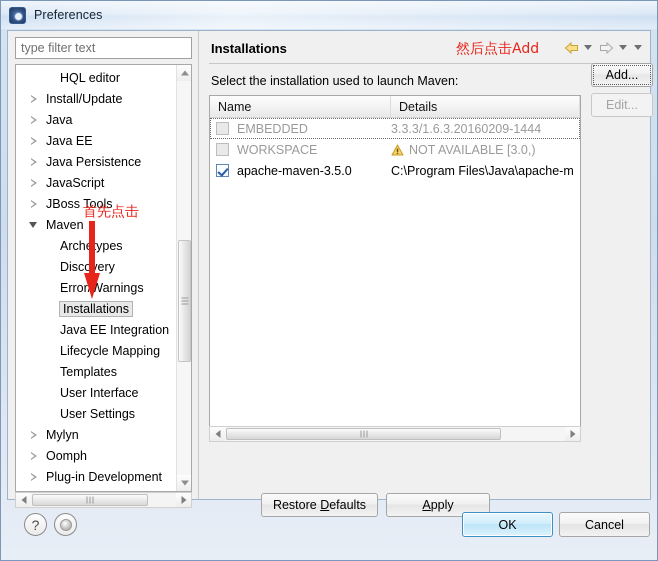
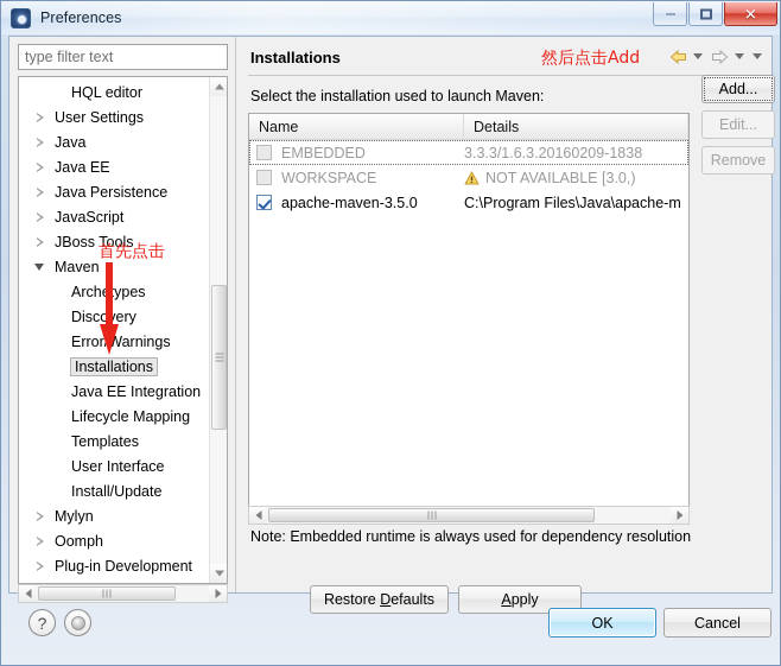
  Preferences
+ ✕
  type filter text
  HQL editor
- Install/Update
+ User Settings
  Java
  Java EE
  Java Persistence
  JavaScript
  JBoss Tools
  Maven
  Archypes
  Discoery
  ErrorWarnings
  Installations
  Java EE Integration
  Lifecycle Mapping
  Templates
  User Interface
- User Settings
+ Install/Update
  Mylyn
  Oomph
  Plug-in Development
  Installations
  Select the installation used to launch Maven:
  Name
  Details
  EMBEDDED
- 3.3.3/1.6.3.20160209-1444
+ 3.3.3/1.6.3.20160209-1838
  WORKSPACE
  NOT AVAILABLE [3.0,)
  apache-maven-3.5.0
  C:\Program Files\Java\apache-m
  Add...
  Edit...
+ Remove
+ Note: Embedded runtime is always used for dependency resolution
  Restore Defaults
  Apply
  ?
  OK
  Cancel
  首先点击
  然后点击Add
